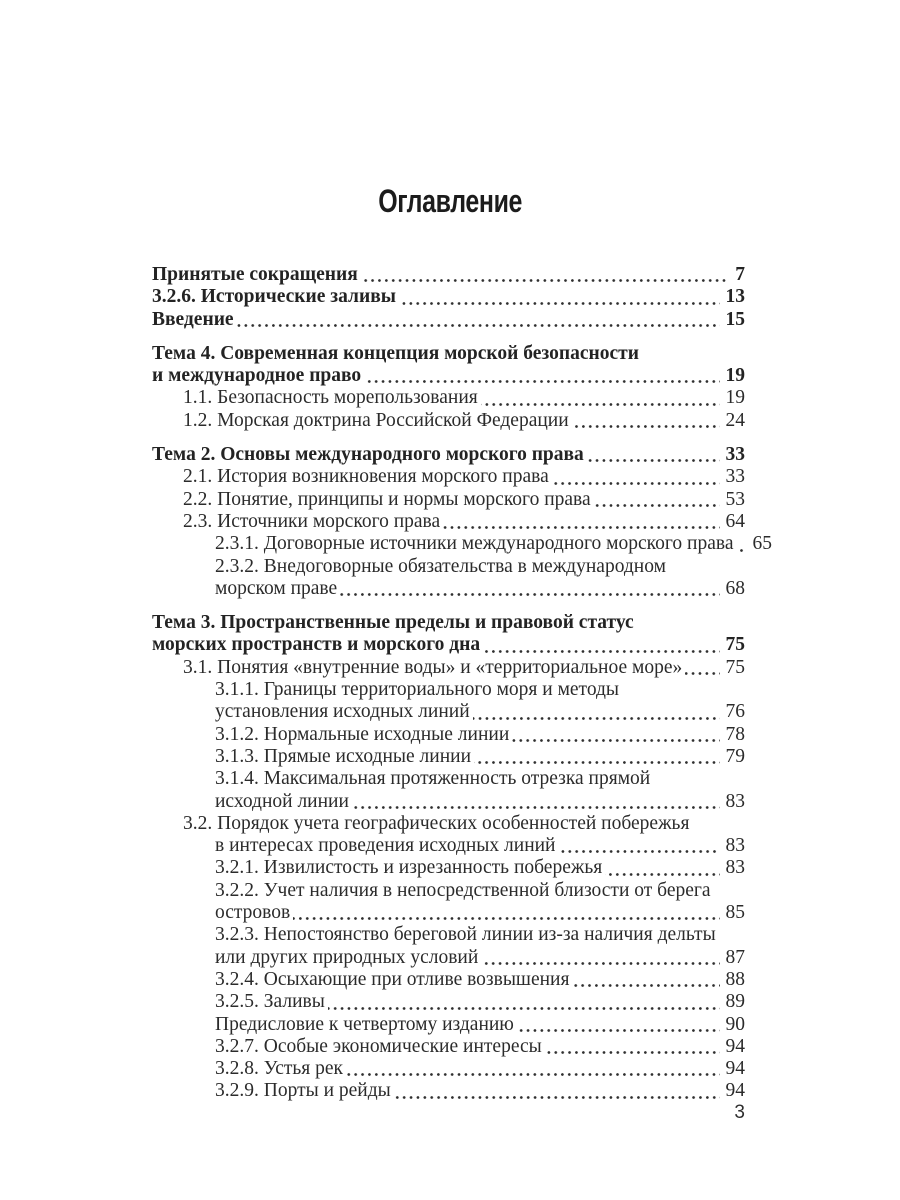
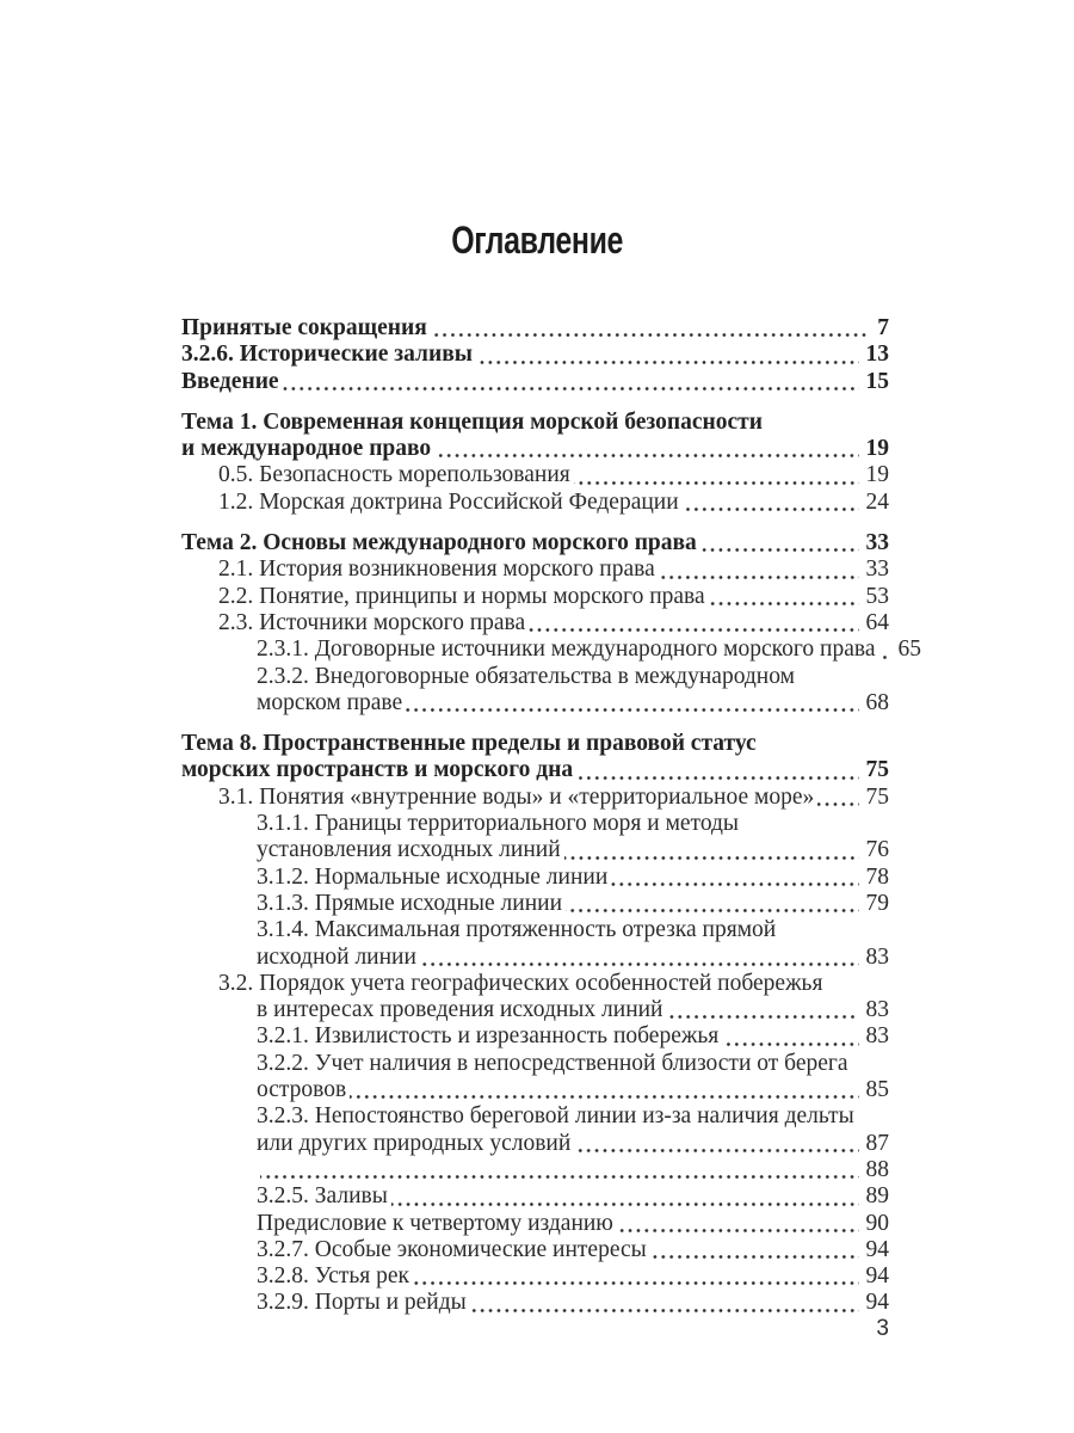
  Оглавление
  Принятые сокращения
  7
  3.2.6. Исторические заливы
  13
  Введение
  15
- Тема 4. Современная концепция морской безопасности
+ Тема 1. Современная концепция морской безопасности
  и международное право
  19
- 1.1. Безопасность морепользования
+ 0.5. Безопасность морепользования
  19
  1.2. Морская доктрина Российской Федерации
  24
  Тема 2. Основы международного морского права
  33
  2.1. История возникновения морского права
  33
  2.2. Понятие, принципы и нормы морского права
  53
  2.3. Источники морского права
  64
  2.3.1. Договорные источники международного морского права
  65
  2.3.2. Внедоговорные обязательства в международном
  морском праве
  68
- Тема 3. Пространственные пределы и правовой статус
+ Тема 8. Пространственные пределы и правовой статус
  морских пространств и морского дна
  75
  3.1. Понятия «внутренние воды» и «территориальное море»
  75
  3.1.1. Границы территориального моря и методы
  установления исходных линий
  76
  3.1.2. Нормальные исходные линии
  78
  3.1.3. Прямые исходные линии
  79
  3.1.4. Максимальная протяженность отрезка прямой
  исходной линии
  83
  3.2. Порядок учета географических особенностей побережья
  в интересах проведения исходных линий
  83
  3.2.1. Извилистость и изрезанность побережья
  83
  3.2.2. Учет наличия в непосредственной близости от берега
  островов
  85
  3.2.3. Непостоянство береговой линии из-за наличия дельты
  или других природных условий
  87
- 3.2.4. Осыхающие при отливе возвышения
  88
  3.2.5. Заливы
  89
  Предисловие к четвертому изданию
  90
  3.2.7. Особые экономические интересы
  94
  3.2.8. Устья рек
  94
  3.2.9. Порты и рейды
  94
  3
